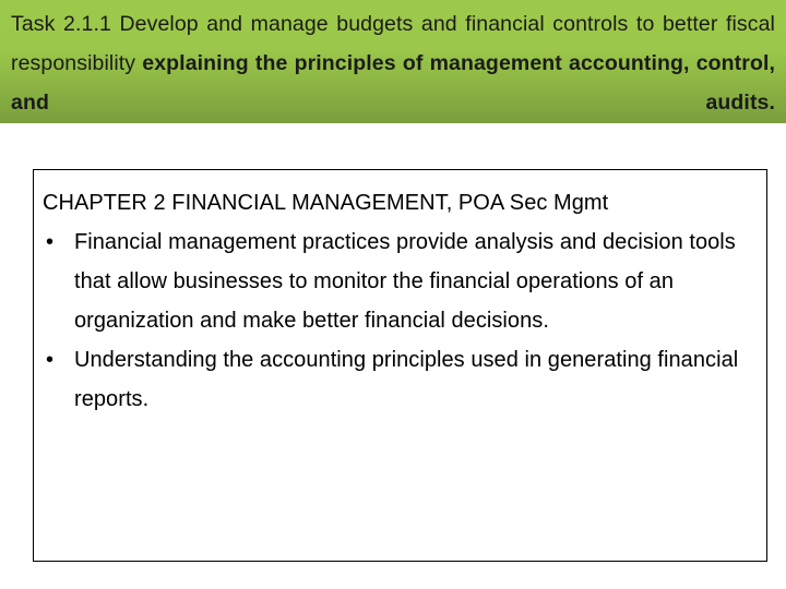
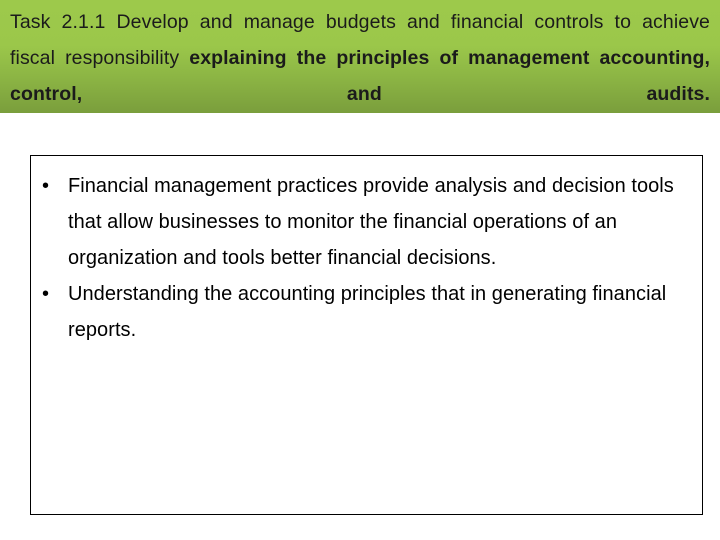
- Task 2.1.1 Develop and manage budgets and financial controls to better fiscal responsibility explaining the principles of management accounting, control, and audits.
+ Task 2.1.1 Develop and manage budgets and financial controls to achieve fiscal responsibility explaining the principles of management accounting, control, and audits.
- CHAPTER 2 FINANCIAL MANAGEMENT, POA Sec Mgmt
  •
- Financial management practices provide analysis and decision tools that allow businesses to monitor the financial operations of an organization and make better financial decisions.
+ Financial management practices provide analysis and decision tools that allow businesses to monitor the financial operations of an organization and tools better financial decisions.
  •
- Understanding the accounting principles used in generating financial reports.
+ Understanding the accounting principles that in generating financial reports.
